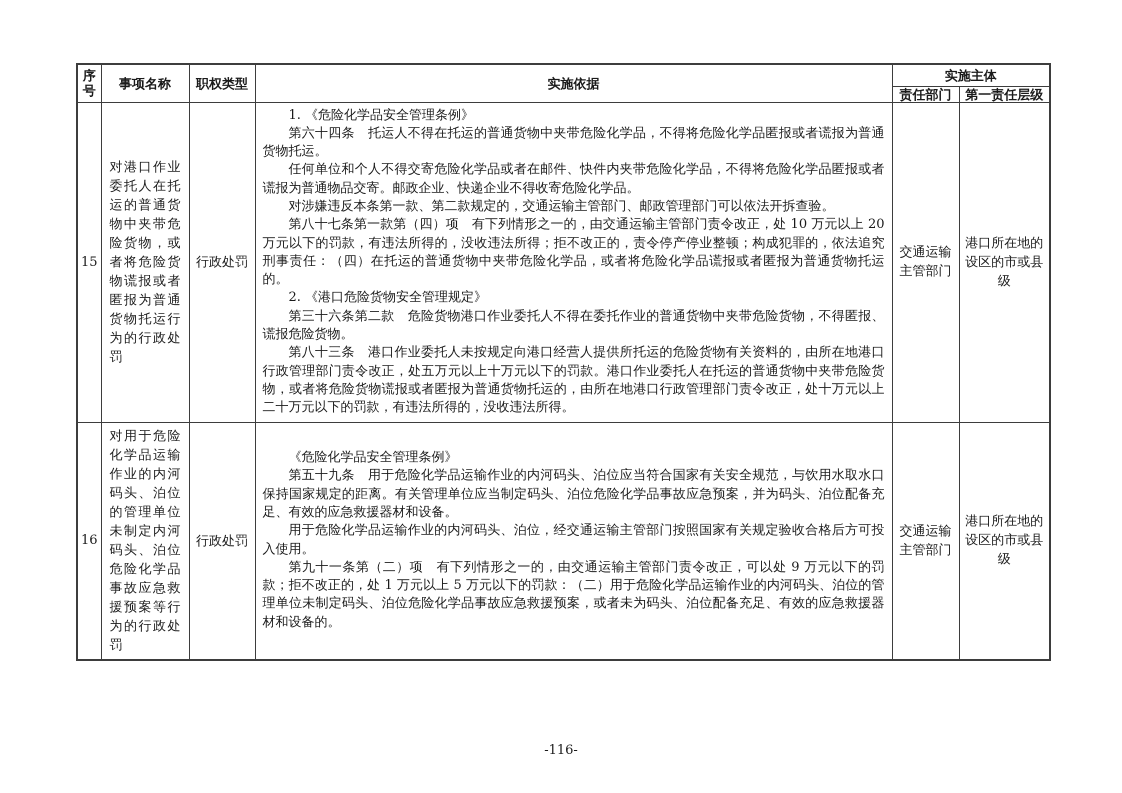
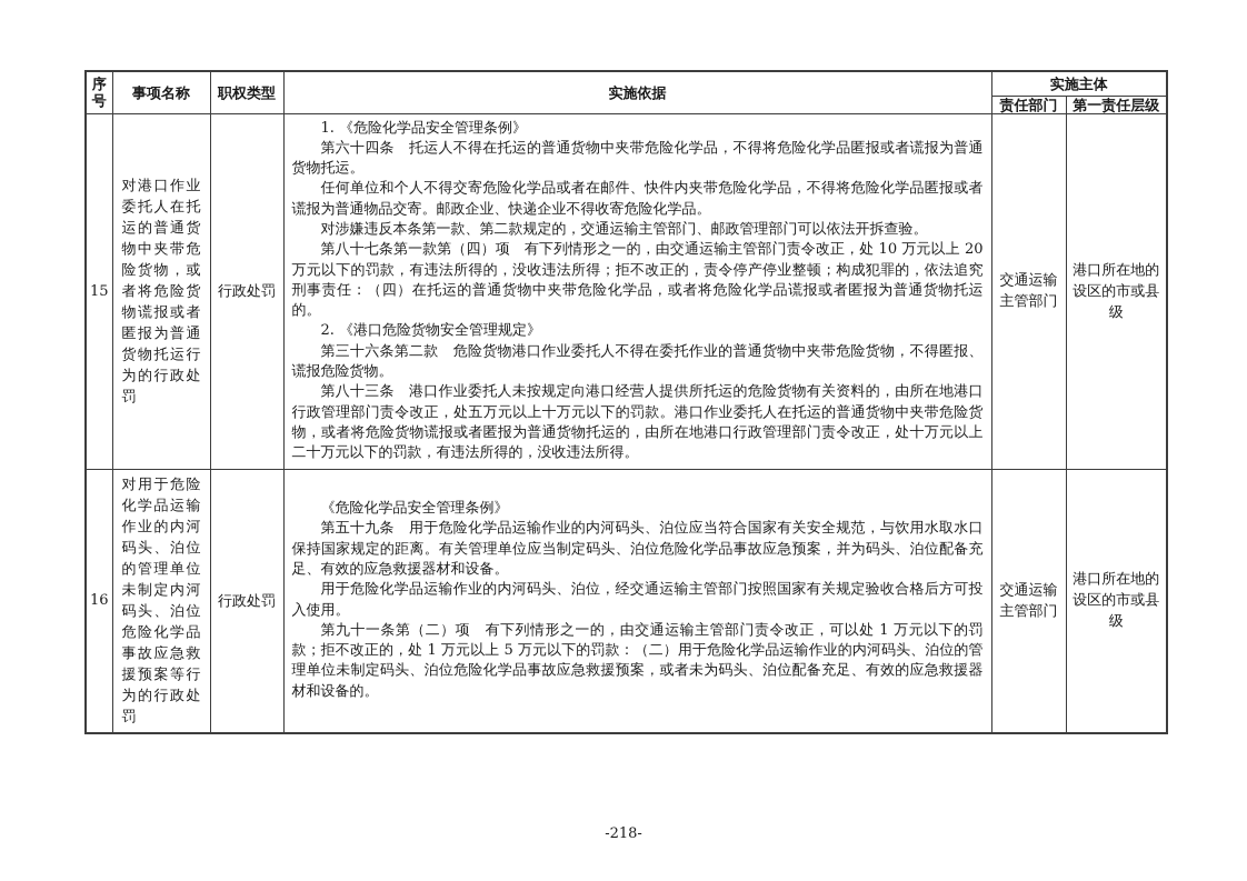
  序号	事项名称	职权类型	实施依据	实施主体
  责任部门	第一责任层级
  15	对港口作业委托人在托运的普通货物中夹带危险货物，或者将危险货物谎报或者匿报为普通货物托运行为的行政处罚	行政处罚	1. 《危险化学品安全管理条例》 第六十四条 托运人不得在托运的普通货物中夹带危险化学品，不得将危险化学品匿报或者谎报为普通货物托运。 任何单位和个人不得交寄危险化学品或者在邮件、快件内夹带危险化学品，不得将危险化学品匿报或者谎报为普通物品交寄。邮政企业、快递企业不得收寄危险化学品。 对涉嫌违反本条第一款、第二款规定的，交通运输主管部门、邮政管理部门可以依法开拆查验。 第八十七条第一款第（四）项 有下列情形之一的，由交通运输主管部门责令改正，处 10 万元以上 20 万元以下的罚款，有违法所得的，没收违法所得；拒不改正的，责令停产停业整顿；构成犯罪的，依法追究刑事责任：（四）在托运的普通货物中夹带危险化学品，或者将危险化学品谎报或者匿报为普通货物托运的。 2. 《港口危险货物安全管理规定》 第三十六条第二款 危险货物港口作业委托人不得在委托作业的普通货物中夹带危险货物，不得匿报、谎报危险货物。 第八十三条 港口作业委托人未按规定向港口经营人提供所托运的危险货物有关资料的，由所在地港口行政管理部门责令改正，处五万元以上十万元以下的罚款。港口作业委托人在托运的普通货物中夹带危险货物，或者将危险货物谎报或者匿报为普通货物托运的，由所在地港口行政管理部门责令改正，处十万元以上二十万元以下的罚款，有违法所得的，没收违法所得。	交通运输主管部门	港口所在地的设区的市或县级
- 16	对用于危险化学品运输作业的内河码头、泊位的管理单位未制定内河码头、泊位危险化学品事故应急救援预案等行为的行政处罚	行政处罚	《危险化学品安全管理条例》 第五十九条 用于危险化学品运输作业的内河码头、泊位应当符合国家有关安全规范，与饮用水取水口保持国家规定的距离。有关管理单位应当制定码头、泊位危险化学品事故应急预案，并为码头、泊位配备充足、有效的应急救援器材和设备。 用于危险化学品运输作业的内河码头、泊位，经交通运输主管部门按照国家有关规定验收合格后方可投入使用。 第九十一条第（二）项 有下列情形之一的，由交通运输主管部门责令改正，可以处 9 万元以下的罚款；拒不改正的，处 1 万元以上 5 万元以下的罚款：（二）用于危险化学品运输作业的内河码头、泊位的管理单位未制定码头、泊位危险化学品事故应急救援预案，或者未为码头、泊位配备充足、有效的应急救援器材和设备的。	交通运输主管部门	港口所在地的设区的市或县级
+ 16	对用于危险化学品运输作业的内河码头、泊位的管理单位未制定内河码头、泊位危险化学品事故应急救援预案等行为的行政处罚	行政处罚	《危险化学品安全管理条例》 第五十九条 用于危险化学品运输作业的内河码头、泊位应当符合国家有关安全规范，与饮用水取水口保持国家规定的距离。有关管理单位应当制定码头、泊位危险化学品事故应急预案，并为码头、泊位配备充足、有效的应急救援器材和设备。 用于危险化学品运输作业的内河码头、泊位，经交通运输主管部门按照国家有关规定验收合格后方可投入使用。 第九十一条第（二）项 有下列情形之一的，由交通运输主管部门责令改正，可以处 1 万元以下的罚款；拒不改正的，处 1 万元以上 5 万元以下的罚款：（二）用于危险化学品运输作业的内河码头、泊位的管理单位未制定码头、泊位危险化学品事故应急救援预案，或者未为码头、泊位配备充足、有效的应急救援器材和设备的。	交通运输主管部门	港口所在地的设区的市或县级
- -116-
+ -218-
